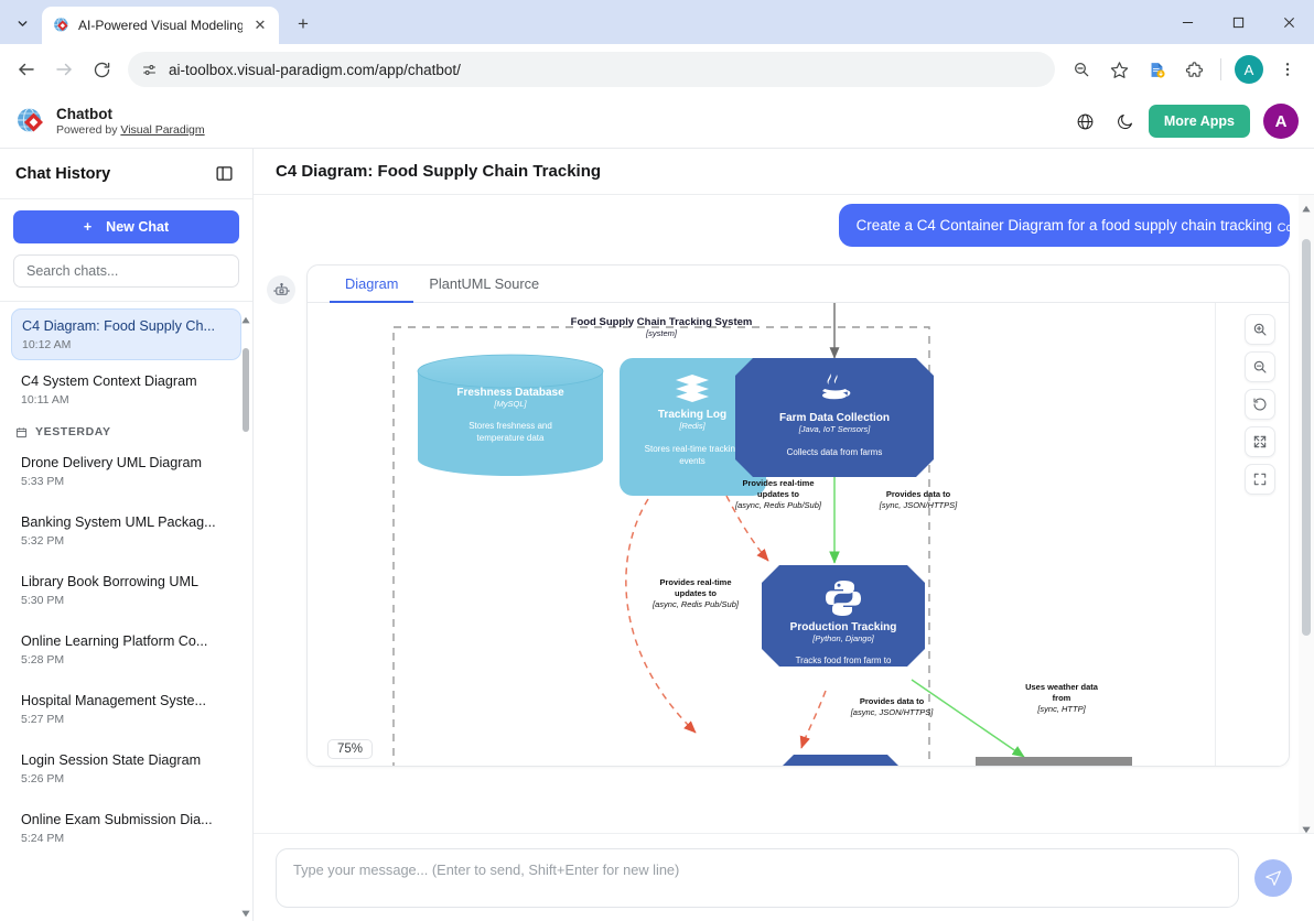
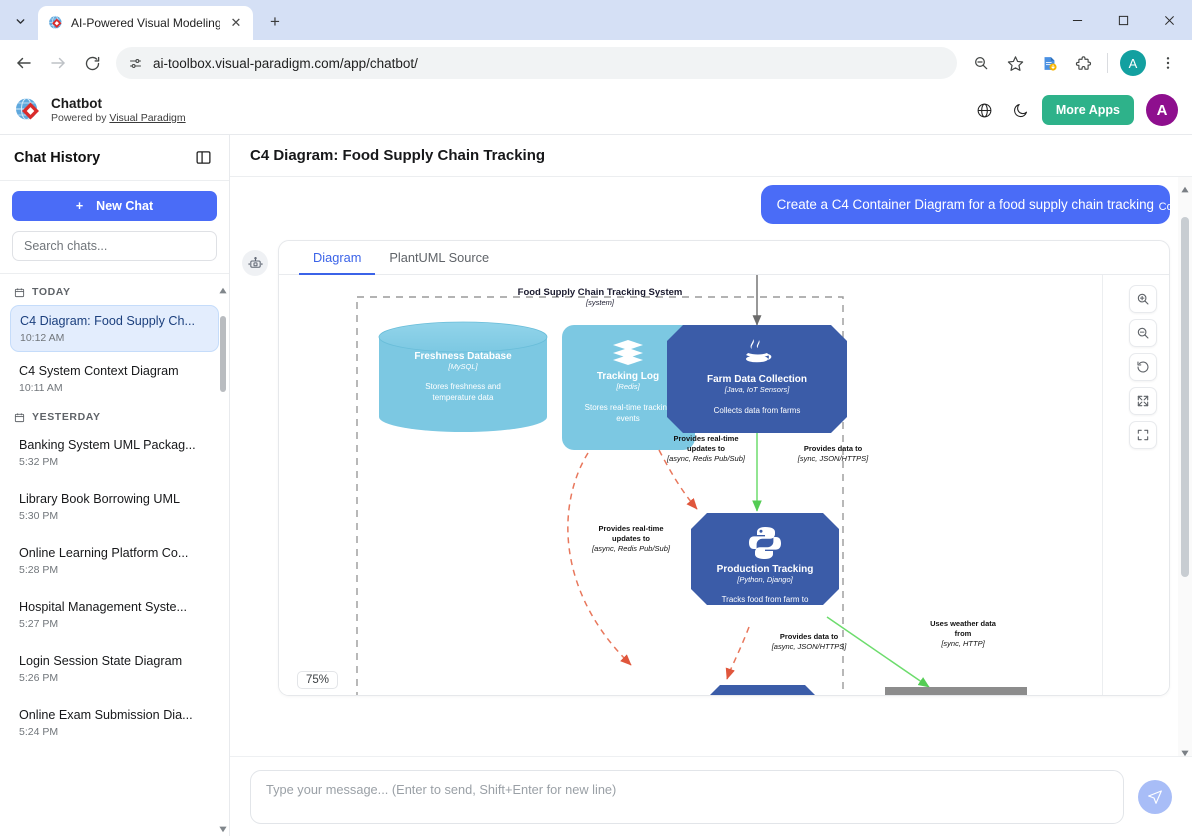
  AI-Powered Visual Modeling
  ✕
  +
  ai-toolbox.visual-paradigm.com/app/chatbot/
  A
  Chatbot
  Powered by Visual Paradigm
  More Apps
  A
  Chat History
  +
  New Chat
  Search chats...
+ TODAY
  C4 Diagram: Food Supply Ch...
  10:12 AM
  C4 System Context Diagram
  10:11 AM
  YESTERDAY
- Drone Delivery UML Diagram
- 5:33 PM
  Banking System UML Packag...
  5:32 PM
  Library Book Borrowing UML
  5:30 PM
  Online Learning Platform Co...
  5:28 PM
  Hospital Management Syste...
  5:27 PM
  Login Session State Diagram
  5:26 PM
  Online Exam Submission Dia...
  5:24 PM
  C4 Diagram: Food Supply Chain Tracking
  Create a C4 Container Diagram for a food supply chain tracking
  Diagram
  PlantUML Source
  Food Supply Chain Tracking System
  [system]
  Freshness Database
  [MySQL]
  Stores freshness and
  temperature data
  Tracking Log
  [Redis]
  Stores real-time trackin
  events
  Farm Data Collection
  [Java, IoT Sensors]
  Collects data from farms
  Provides data to
  [sync, JSON/HTTPS]
  Provides real-time
  updates to
  [async, Redis Pub/Sub]
  Provides real-time
  updates to
  [async, Redis Pub/Sub]
  Production Tracking
  [Python, Django]
  Tracks food from farm to
  Provides data to
  [async, JSON/HTTPS]
  Uses weather data
  from
  [sync, HTTP]
  75%
  Type your message... (Enter to send, Shift+Enter for new line)
